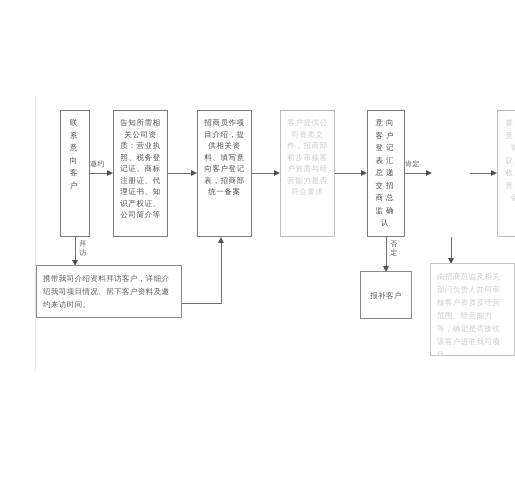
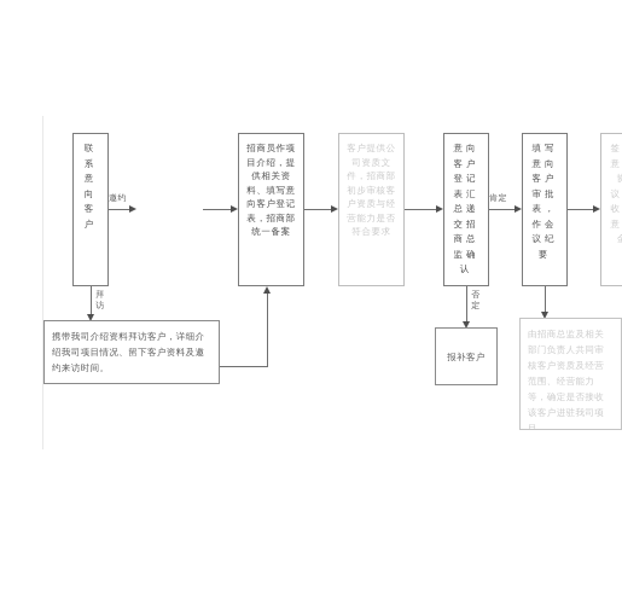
  联系意向客户
- 告知所需相关公司资质：营业执照、税务登记证、商标注册证、代理证书、知识产权证、公司简介等
  招商员作项目介绍，提供相关资料、填写意向客户登记表，招商部统一备案
  客户提供公司资质文件，招商部初步审核客户资质与经营能力是否符合要求
  意向客户登记表汇总递交招商总监确认
+ 填写意向客户审批表，作会议纪要
  邀约
  肯定
  拜访
  携带我司介绍资料拜访客户，详细介绍我司项目情况、留下客户资料及邀约来访时间。
  否定
  报补客户
  由招商总监及相关部门负责人共同审核客户资质及经营范围、经营能力等，确定是否接收该客户进驻我司项目。
